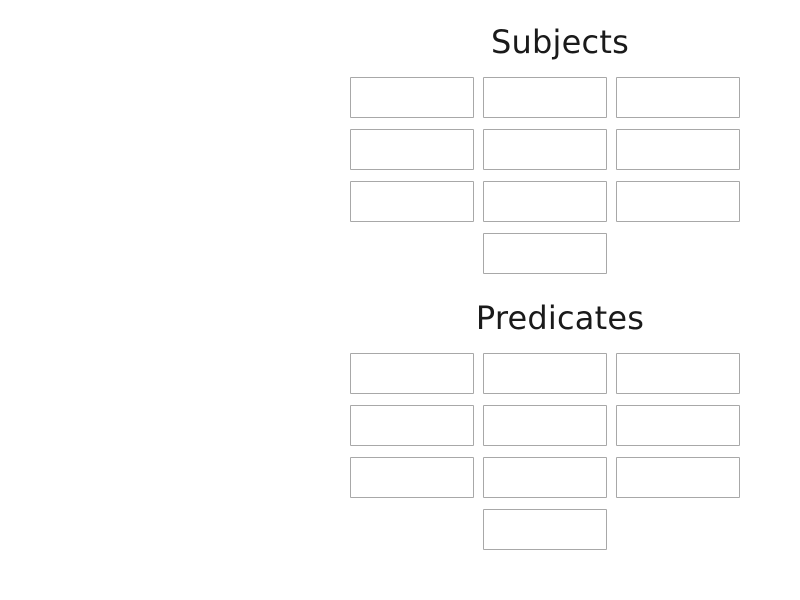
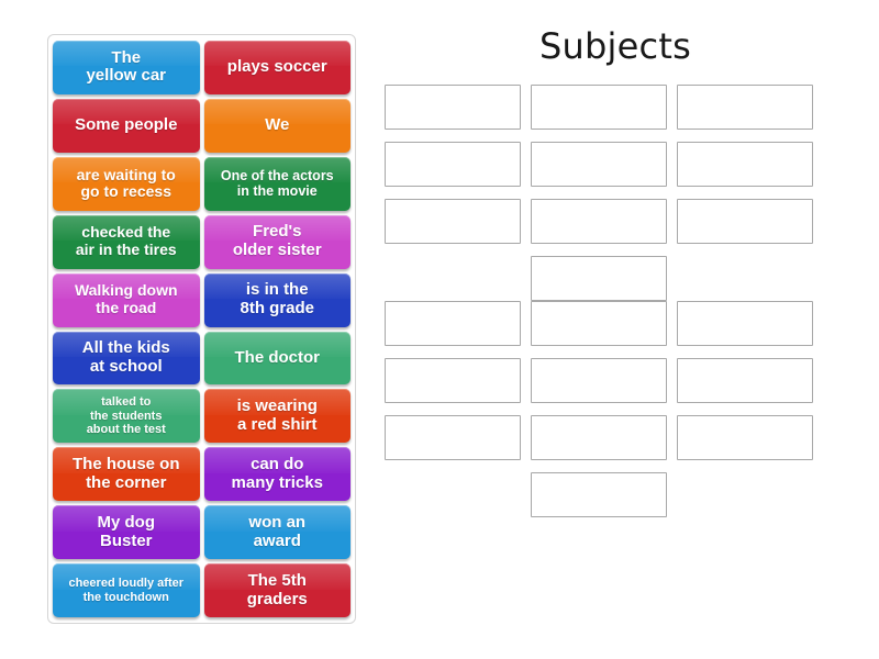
+ The
+ yellow car
+ plays soccer
+ Some people
+ We
+ are waiting to
+ go to recess
+ One of the actors
+ in the movie
+ checked the
+ air in the tires
+ Fred's
+ older sister
+ Walking down
+ the road
+ is in the
+ 8th grade
+ All the kids
+ at school
+ The doctor
+ talked to
+ the students
+ about the test
+ is wearing
+ a red shirt
+ The house on
+ the corner
+ can do
+ many tricks
+ My dog
+ Buster
+ won an
+ award
+ cheered loudly after
+ the touchdown
+ The 5th
+ graders
  Subjects
- Predicates
